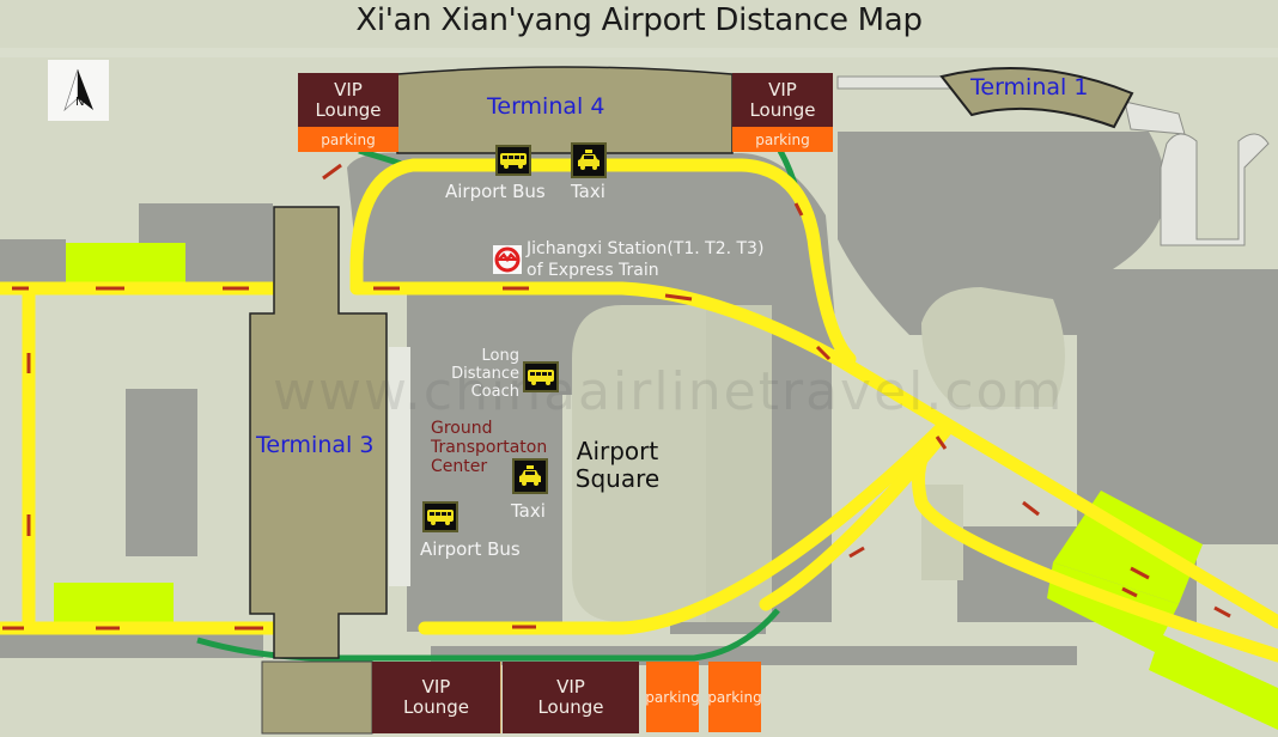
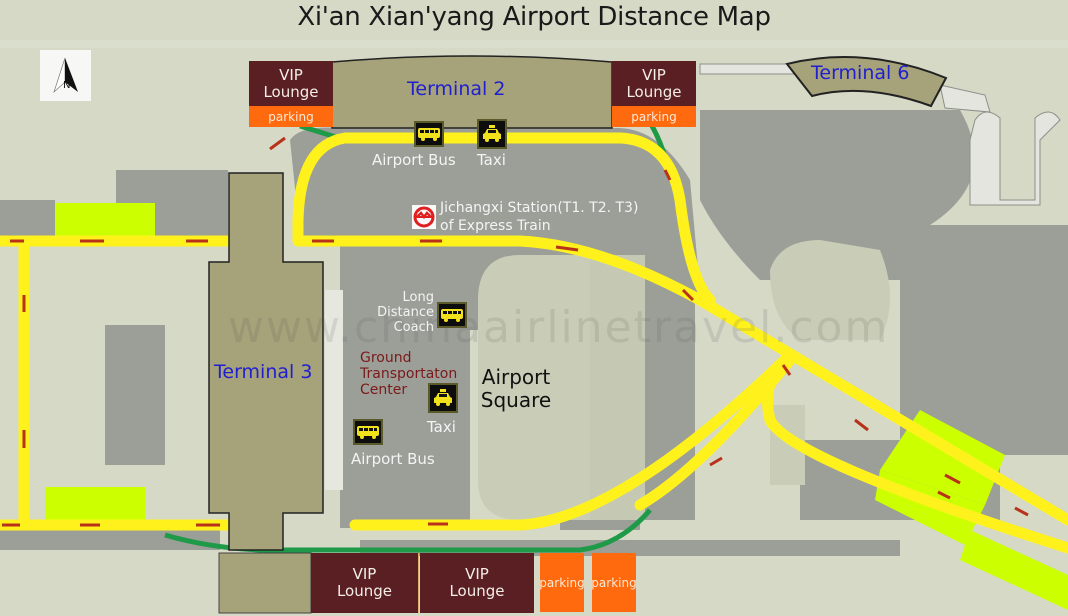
  Xi'an Xian'yang Airport Distance Map
  N
  VIP
  Lounge
  parking
  VIP
  Lounge
  parking
- Terminal 4
+ Terminal 2
- Terminal 1
+ Terminal 6
  Terminal 3
  Airport Bus
  Taxi
  Jichangxi Station(T1. T2. T3)
  of Express Train
  www.chiaairlinetravel.com
  Long
  Distance
  Coach
  Ground
  Transportaton
  Center
  Taxi
  Airport Bus
  Airport
  Square
  VIP
  Lounge
  VIP
  Lounge
  parking
  parking
